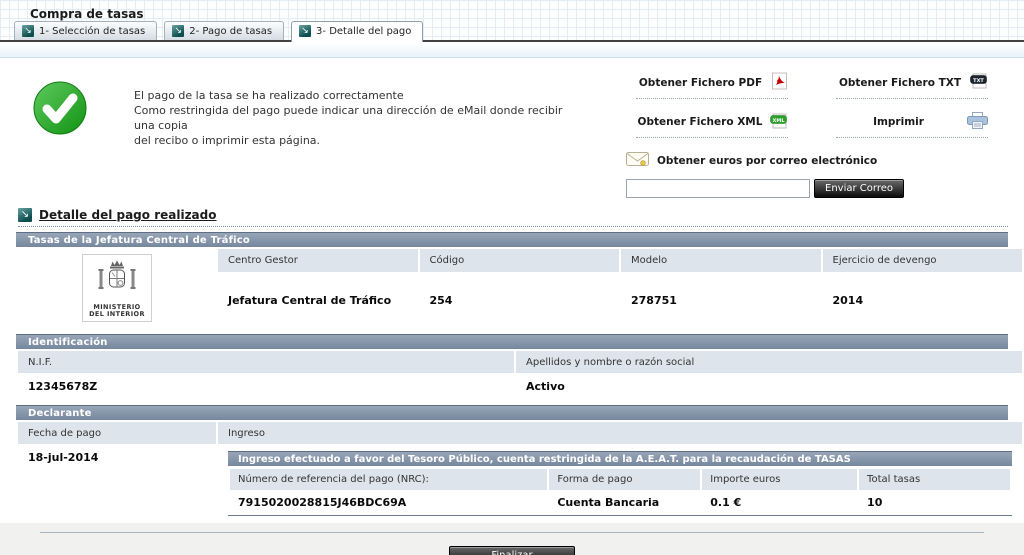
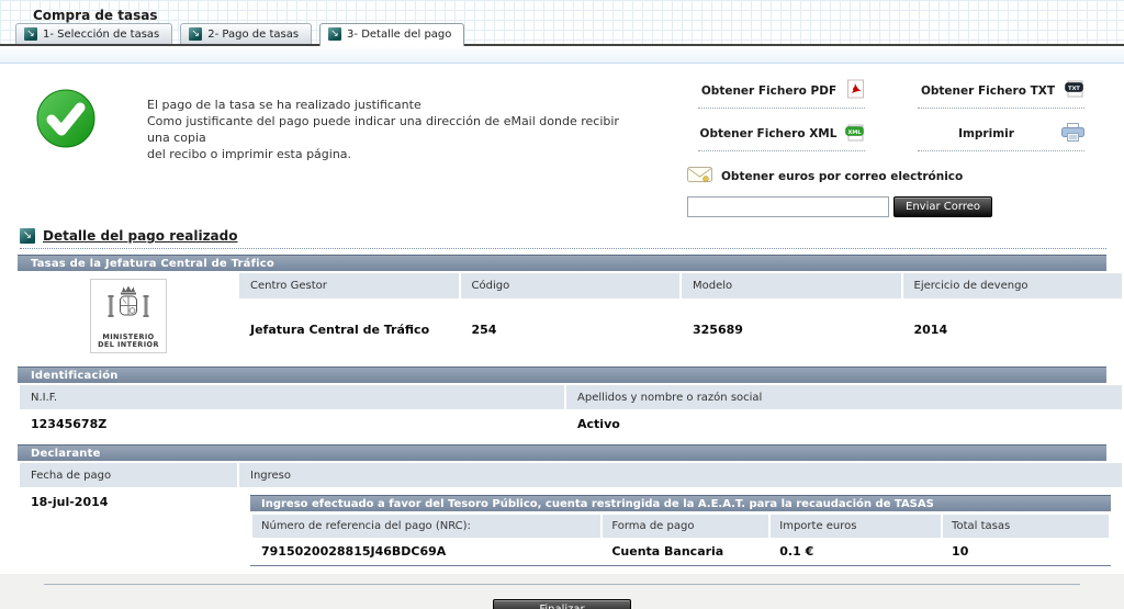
  Compra de tasas
  ↘
  1- Selección de tasas
  ↘
  2- Pago de tasas
  ↘
  3- Detalle del pago
- El pago de la tasa se ha realizado correctamente
+ El pago de la tasa se ha realizado justificante
- Como restringida del pago puede indicar una dirección de eMail donde recibir una copia
+ Como justificante del pago puede indicar una dirección de eMail donde recibir una copia
  del recibo o imprimir esta página.
  Obtener Fichero PDF
  Obtener Fichero TXT
  Obtener Fichero XML
  Imprimir
  Obtener euros por correo electrónico
  Enviar Correo
  ↘
  Detalle del pago realizado
  Tasas de la Jefatura Central de Tráfico
  MINISTERIO DEL INTERIOR	Centro Gestor	Código	Modelo	Ejercicio de devengo
- Jefatura Central de Tráfico	254	278751	2014
+ Jefatura Central de Tráfico	254	325689	2014
  Identificación
  N.I.F.	Apellidos y nombre o razón social
  12345678Z	Activo
  Declarante
  Fecha de pago	Ingreso
  18-jul-2014	Ingreso efectuado a favor del Tesoro Público, cuenta restringida de la A.E.A.T. para la recaudación de TASAS
  Número de referencia del pago (NRC):	Forma de pago	Importe euros	Total tasas
  7915020028815J46BDC69A	Cuenta Bancaria	0.1 €	10
